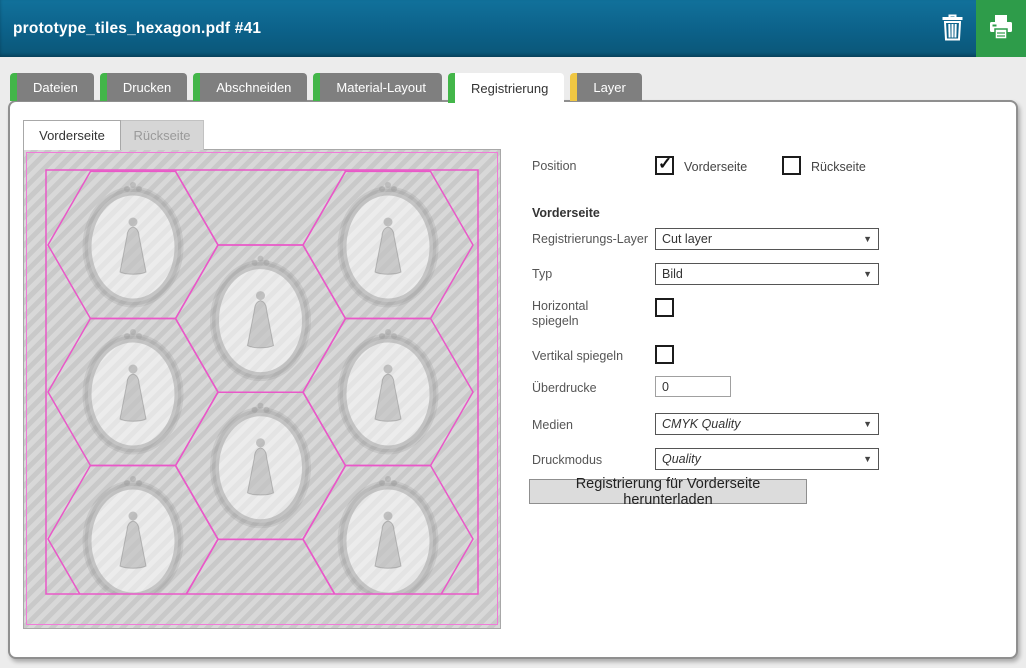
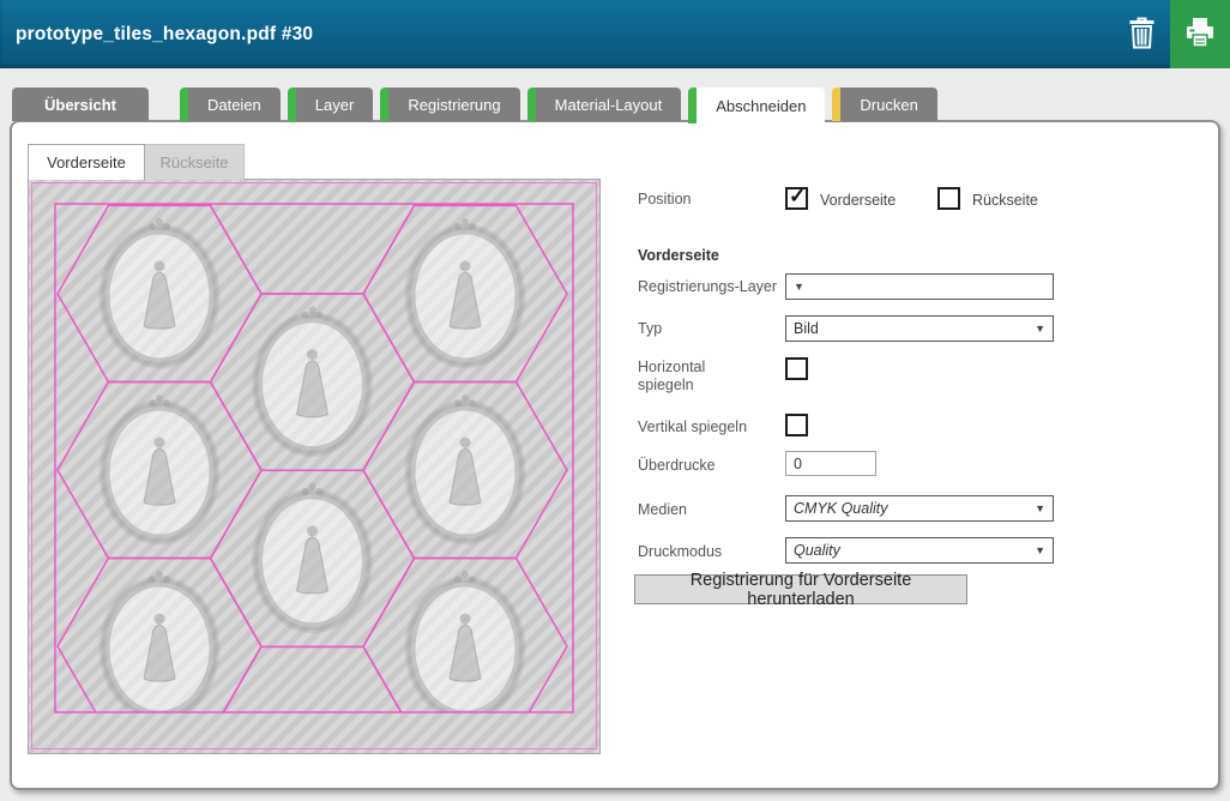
- prototype_tiles_hexagon.pdf #41
+ prototype_tiles_hexagon.pdf #30
+ Übersicht
  Dateien
- Drucken
+ Layer
- Abschneiden
+ Registrierung
  Material-Layout
- Registrierung
+ Abschneiden
- Layer
+ Drucken
  Vorderseite
  Rückseite
  Position
  ✓
  Vorderseite
  Rückseite
  Vorderseite
  Registrierungs-Layer
- Cut layer
  ▼
  Typ
  Bild
  ▼
  Horizontal spiegeln
  Vertikal spiegeln
  Überdrucke
  0
  Medien
  CMYK Quality
  ▼
  Druckmodus
  Quality
  ▼
  Registrierung für Vorderseite herunterladen
